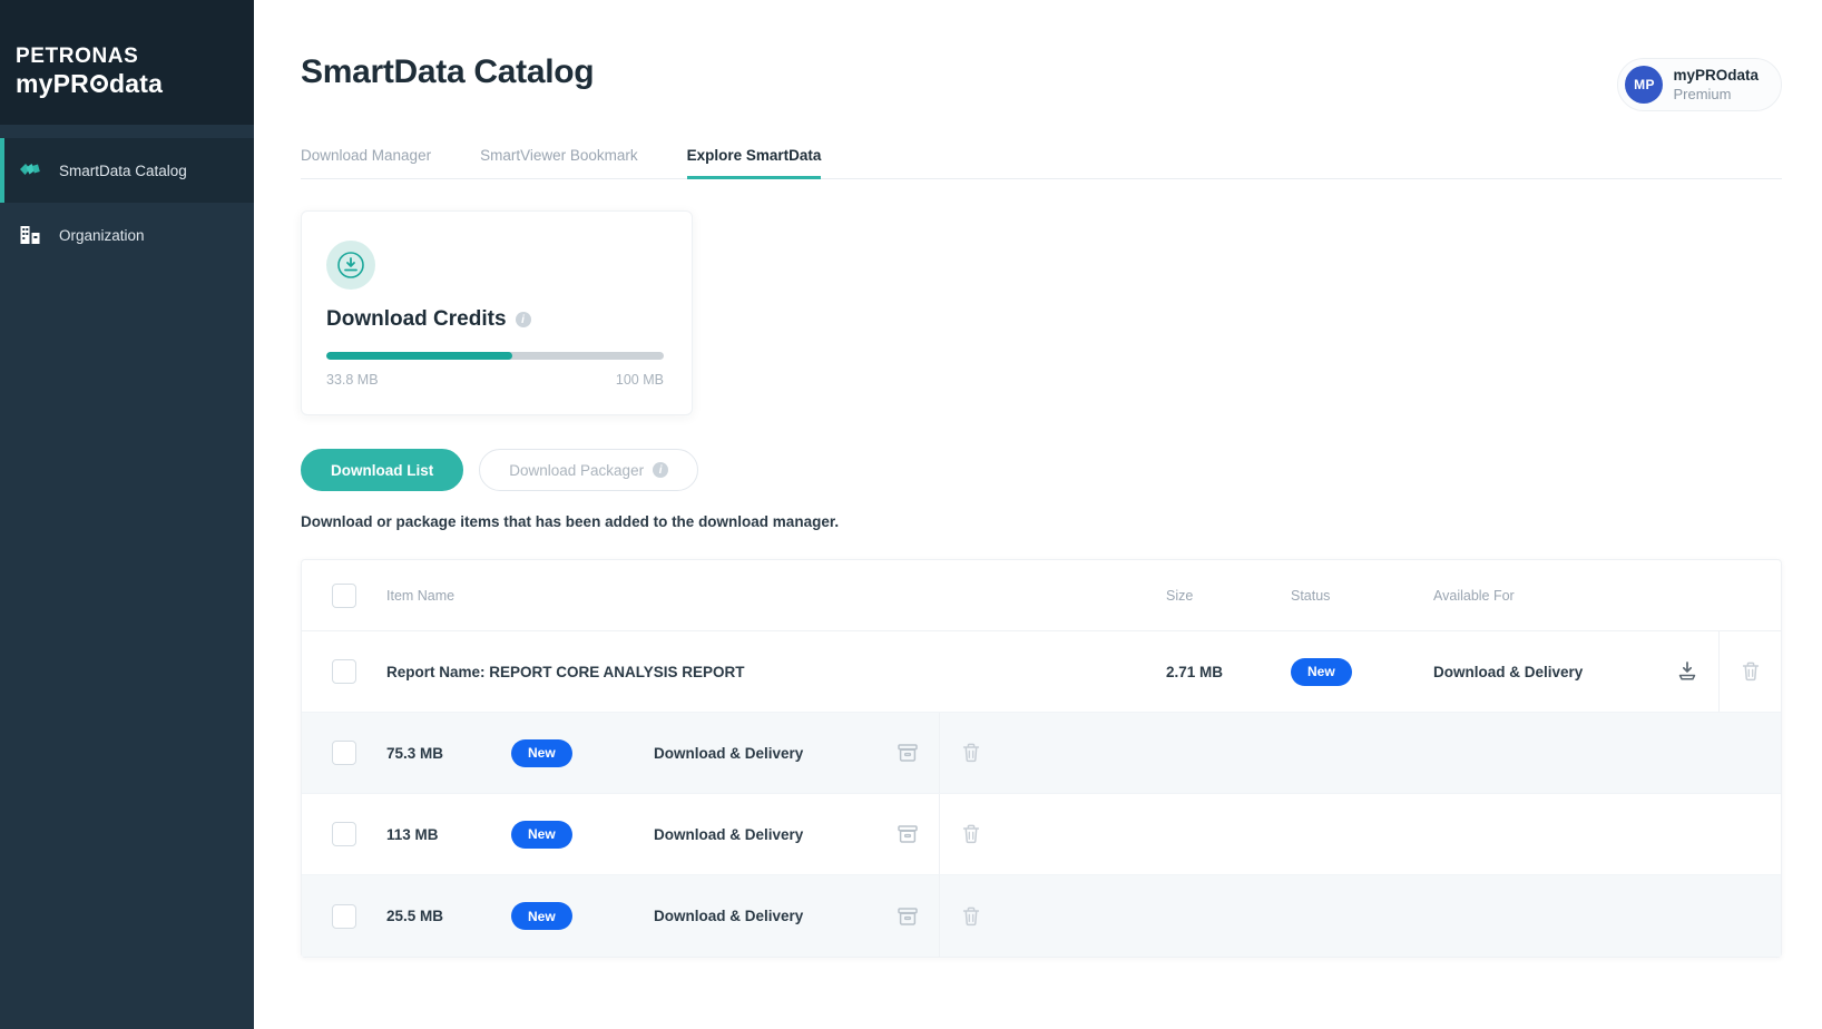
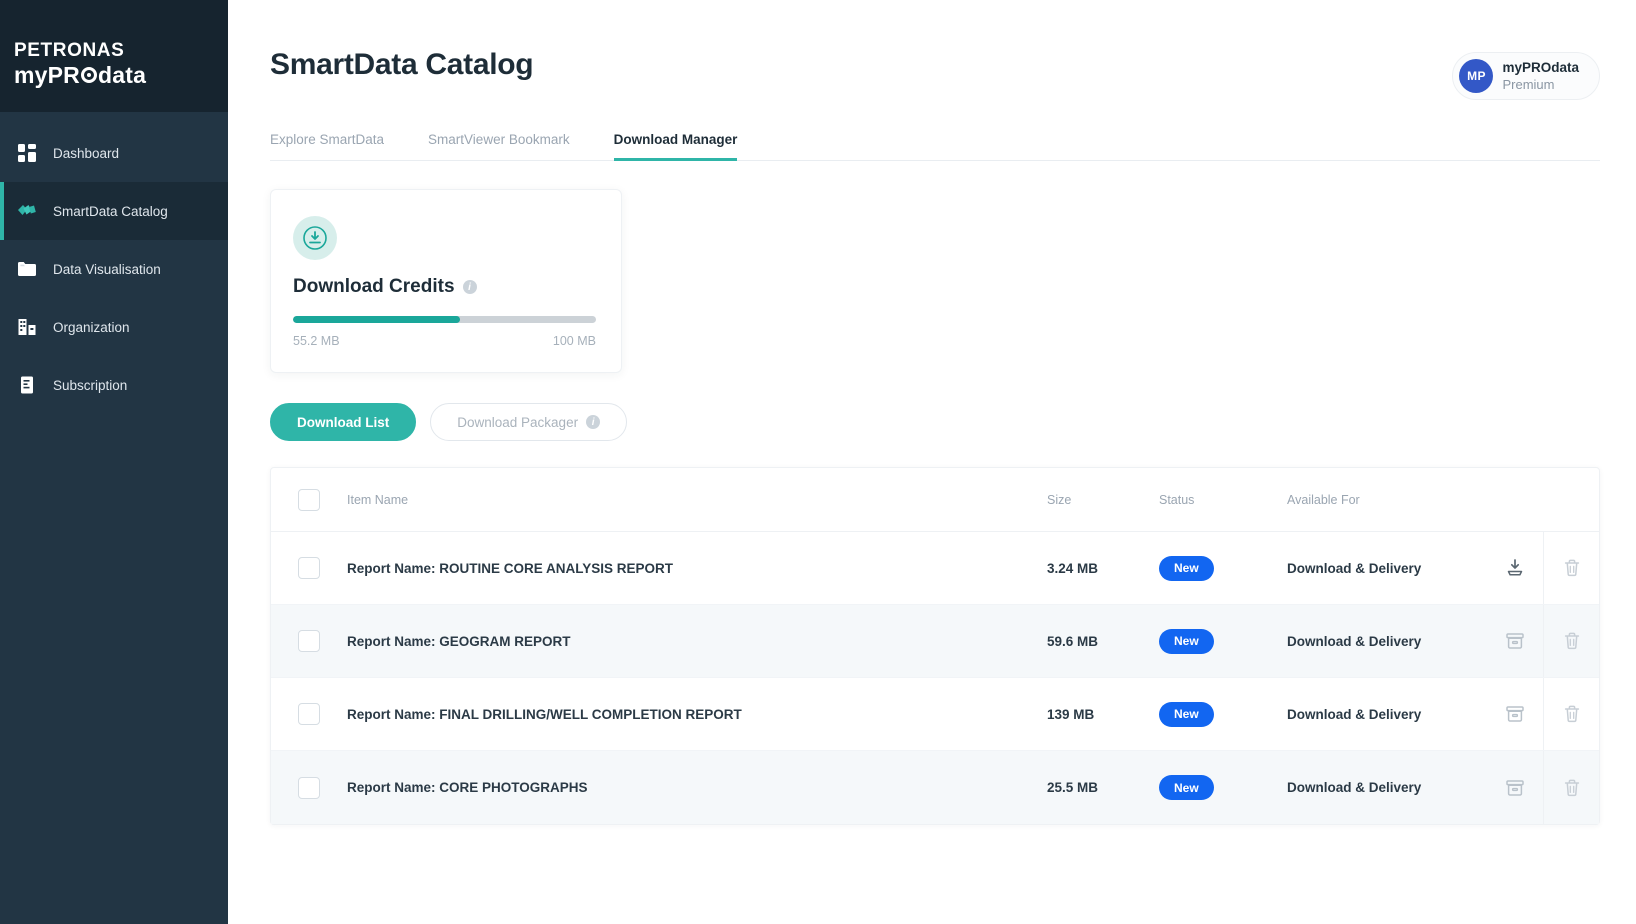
  PETRONAS
  myPR
  data
+ Dashboard
  SmartData Catalog
+ Data Visualisation
  Organization
+ Subscription
  SmartData Catalog
  MP
  myPROdata
  Premium
- Download Manager
+ Explore SmartData
  SmartViewer Bookmark
- Explore SmartData
+ Download Manager
  Download Credits
  i
- 33.8 MB
+ 55.2 MB
  100 MB
  Download List
  Download Packager
  i
- Download or package items that has been added to the download manager.
  Item Name
  Size
  Status
  Available For
- Report Name: REPORT CORE ANALYSIS REPORT
+ Report Name: ROUTINE CORE ANALYSIS REPORT
- 2.71 MB
+ 3.24 MB
  New
  Download & Delivery
+ Report Name: GEOGRAM REPORT
- 75.3 MB
+ 59.6 MB
  New
  Download & Delivery
+ Report Name: FINAL DRILLING/WELL COMPLETION REPORT
- 113 MB
+ 139 MB
  New
  Download & Delivery
+ Report Name: CORE PHOTOGRAPHS
  25.5 MB
  New
  Download & Delivery
